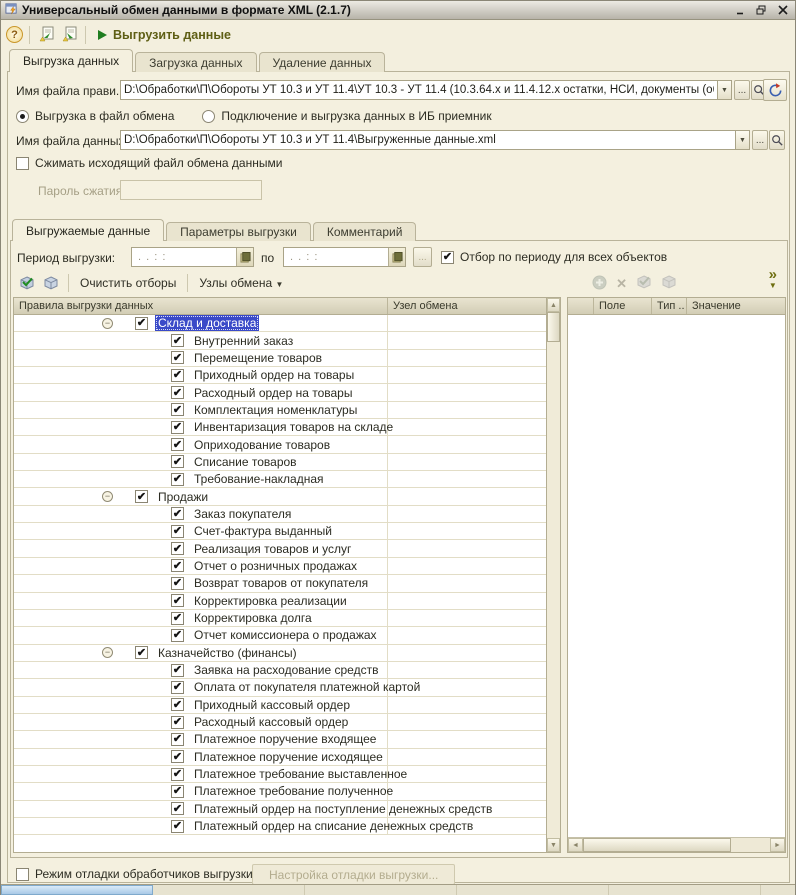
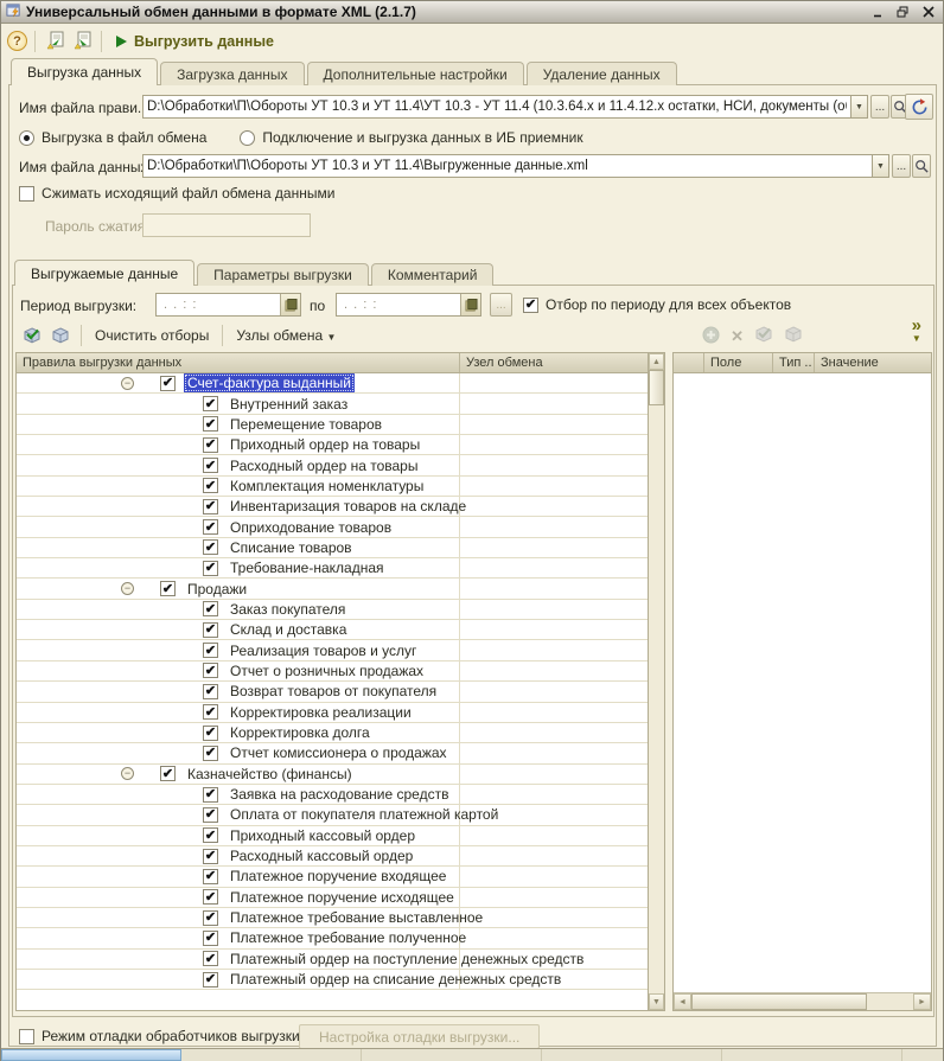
  Универсальный обмен данными в формате XML (2.1.7)
  ?
  Выгрузить данные
  Выгрузка данных
  Загрузка данных
+ Дополнительные настройки
  Удаление данных
  Имя файла прави.
  D:\Обработки\П\Обороты УТ 10.3 и УТ 11.4\УТ 10.3 - УТ 11.4 (10.3.64.х и 11.4.12.х остатки, НСИ, документы (о
  ...
  Выгрузка в файл обмена
  Подключение и выгрузка данных в ИБ приемник
  Имя файла данны
  D:\Обработки\П\Обороты УТ 10.3 и УТ 11.4\Выгруженные данные.xml
  ...
  Сжимать исходящий файл обмена данными
  Пароль сжатия
  Выгружаемые данные
  Параметры выгрузки
  Комментарий
  Период выгрузки:
  . . : :
  по
  . . : :
  ...
  ✔
  Отбор по периоду для всех объектов
  Очистить отборы
  Узлы обмена ▼
  ✕
  »
  ▼
  Правила выгрузки данных
  Узел обмена
  −
  ✔
- Склад и доставка
+ Счет-фактура выданный
  ✔
  Внутренний заказ
  ✔
  Перемещение товаров
  ✔
  Приходный ордер на товары
  ✔
  Расходный ордер на товары
  ✔
  Комплектация номенклатуры
  ✔
  Инвентаризация товаров на складе
  ✔
  Оприходование товаров
  ✔
  Списание товаров
  ✔
  Требование-накладная
  −
  ✔
  Продажи
  ✔
  Заказ покупателя
  ✔
- Счет-фактура выданный
+ Склад и доставка
  ✔
  Реализация товаров и услуг
  ✔
  Отчет о розничных продажах
  ✔
  Возврат товаров от покупателя
  ✔
  Корректировка реализации
  ✔
  Корректировка долга
  ✔
  Отчет комиссионера о продажах
  −
  ✔
  Казначейство (финансы)
  ✔
  Заявка на расходование средств
  ✔
  Оплата от покупателя платежной картой
  ✔
  Приходный кассовый ордер
  ✔
  Расходный кассовый ордер
  ✔
  Платежное поручение входящее
  ✔
  Платежное поручение исходящее
  ✔
  Платежное требование выставленное
  ✔
  Платежное требование полученное
  ✔
  Платежный ордер на поступление денежных средств
  ✔
  Платежный ордер на списание денежных средств
  Поле
  Тип ..
  Значение
  Режим отладки обработчиков выгрузки
  Настройка отладки выгрузки...
